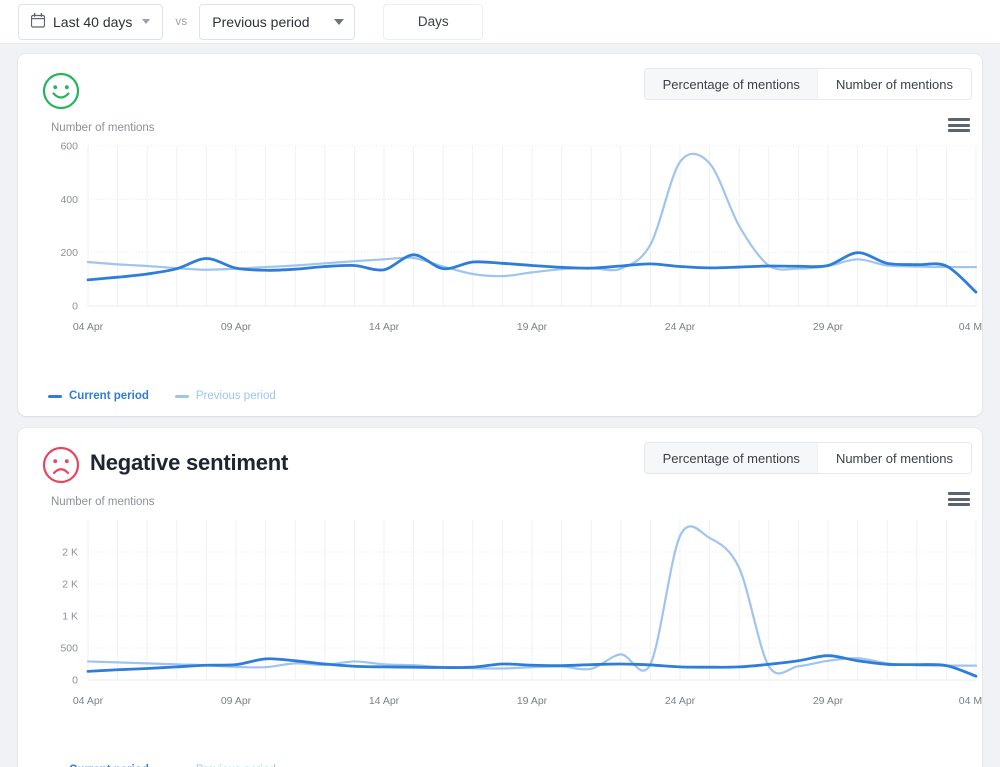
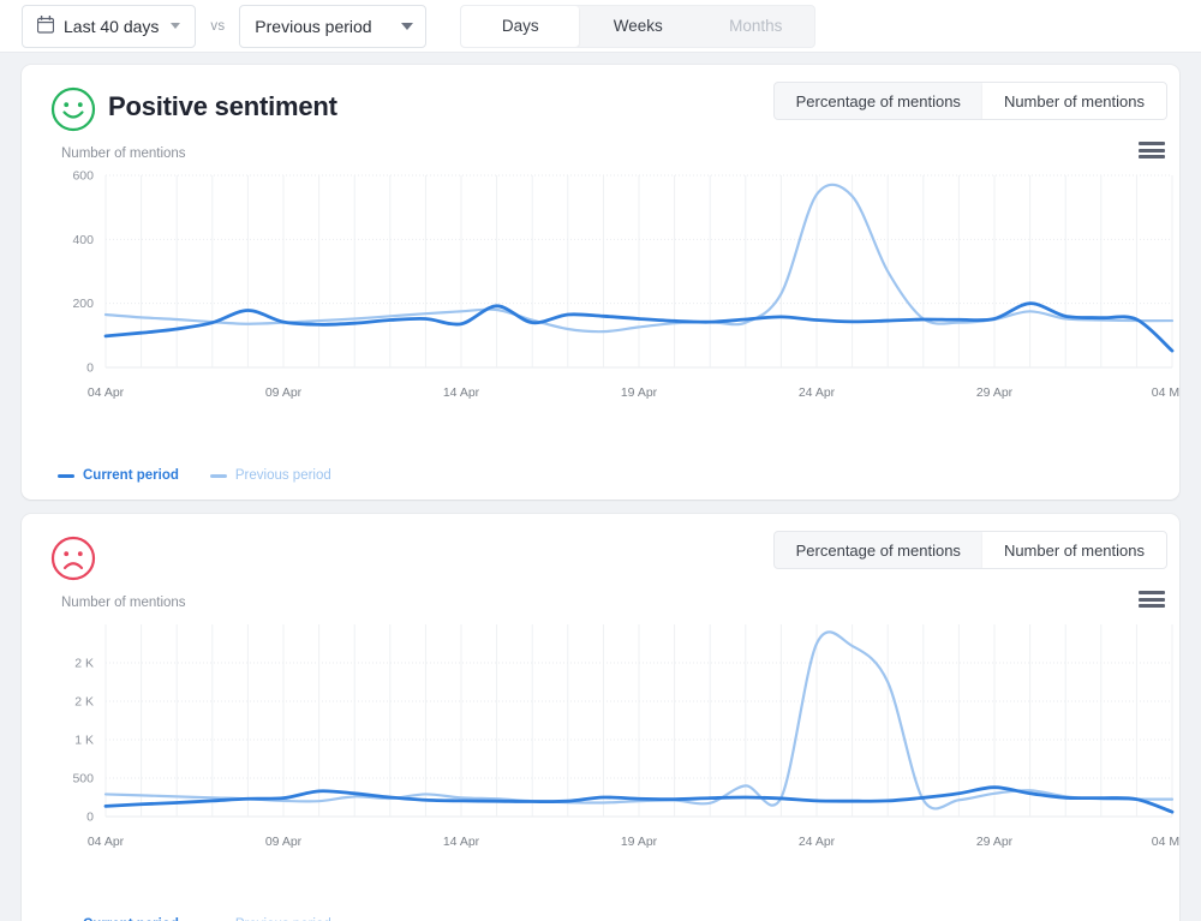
  Last 40 days
  vs
  Previous period
  Days
+ Weeks
+ Months
+ Positive sentiment
  Number of mentions
  Percentage of mentions
  Number of mentions
  0
  200
  400
  600
  04 Apr
  09 Apr
  14 Apr
  19 Apr
  24 Apr
  29 Apr
  Current period
  Previous period
- Negative sentiment
  Number of mentions
  Percentage of mentions
  Number of mentions
  0
  500
  1 K
  2 K
  2 K
  04 Apr
  09 Apr
  14 Apr
  19 Apr
  24 Apr
  29 Apr
